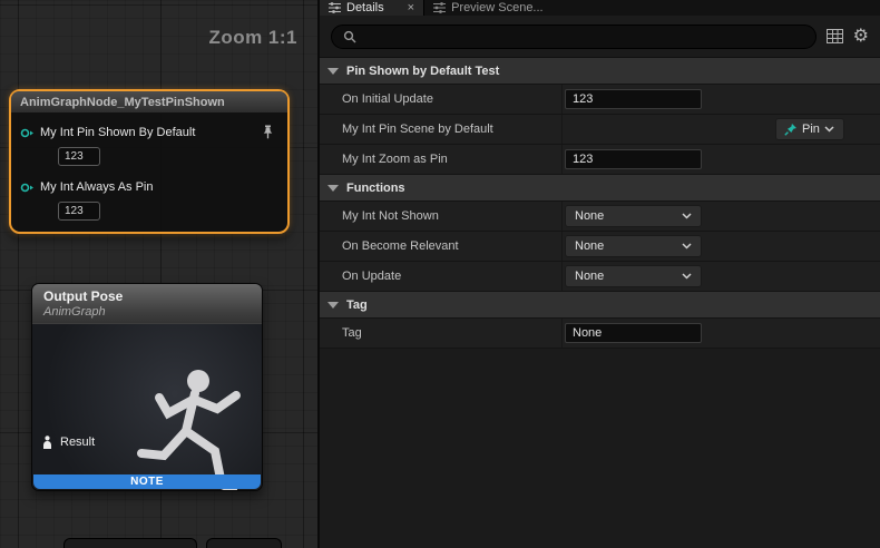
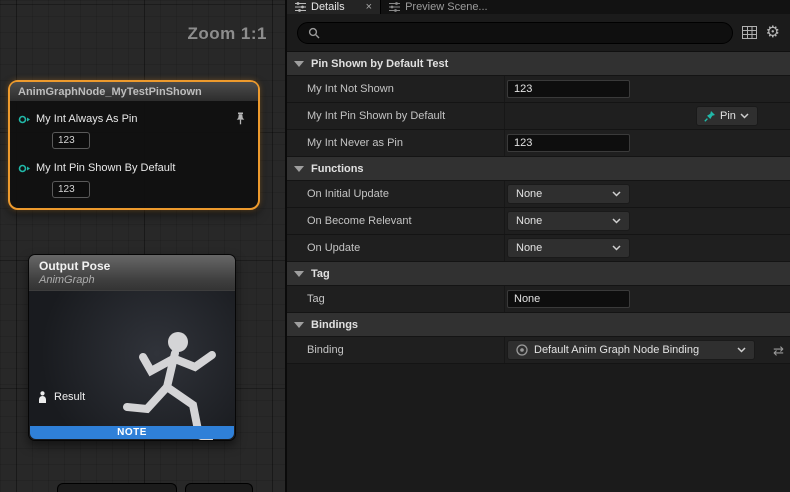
  Zoom 1:1
  AnimGraphNode_MyTestPinShown
- My Int Pin Shown By Default
+ My Int Always As Pin
  123
- My Int Always As Pin
+ My Int Pin Shown By Default
  123
  Output Pose
  AnimGraph
  Result
  NOTE
  Details
  ×
  Preview Scene...
  ⚙
  Pin Shown by Default Test
- On Initial Update
+ My Int Not Shown
  123
- My Int Pin Scene by Default
+ My Int Pin Shown by Default
  Pin
- My Int Zoom as Pin
+ My Int Never as Pin
  123
  Functions
- My Int Not Shown
+ On Initial Update
  None
  On Become Relevant
  None
  On Update
  None
  Tag
  Tag
  None
+ Bindings
+ Binding
+ Default Anim Graph Node Binding
+ ⇄
